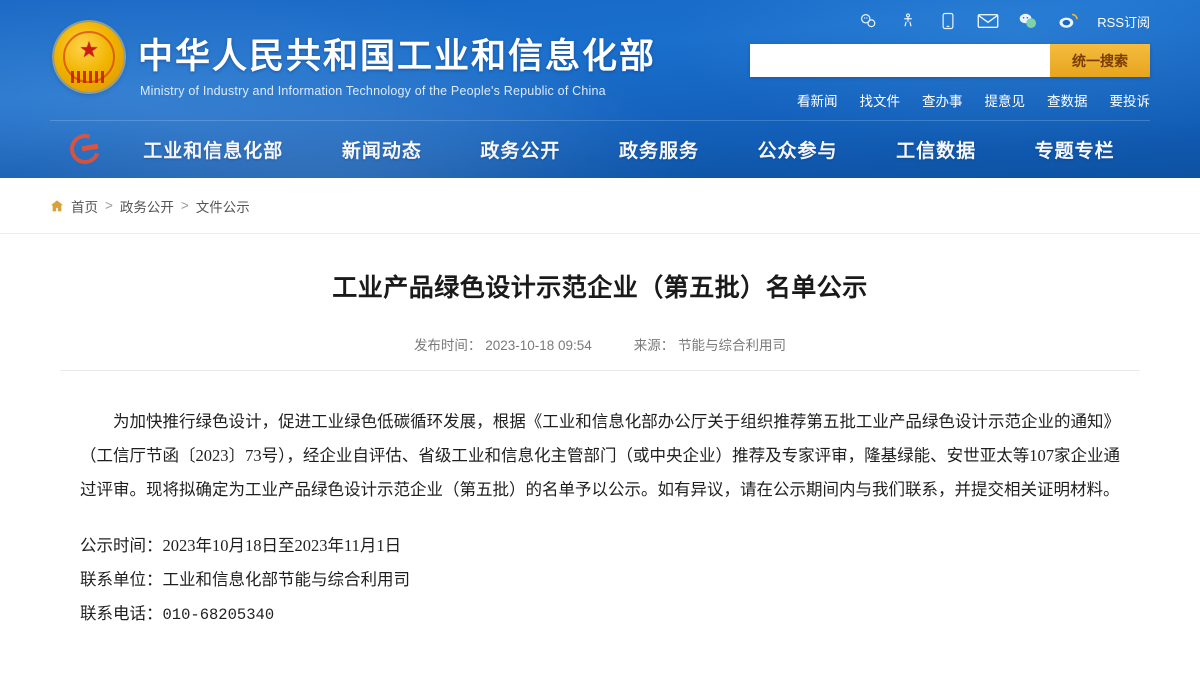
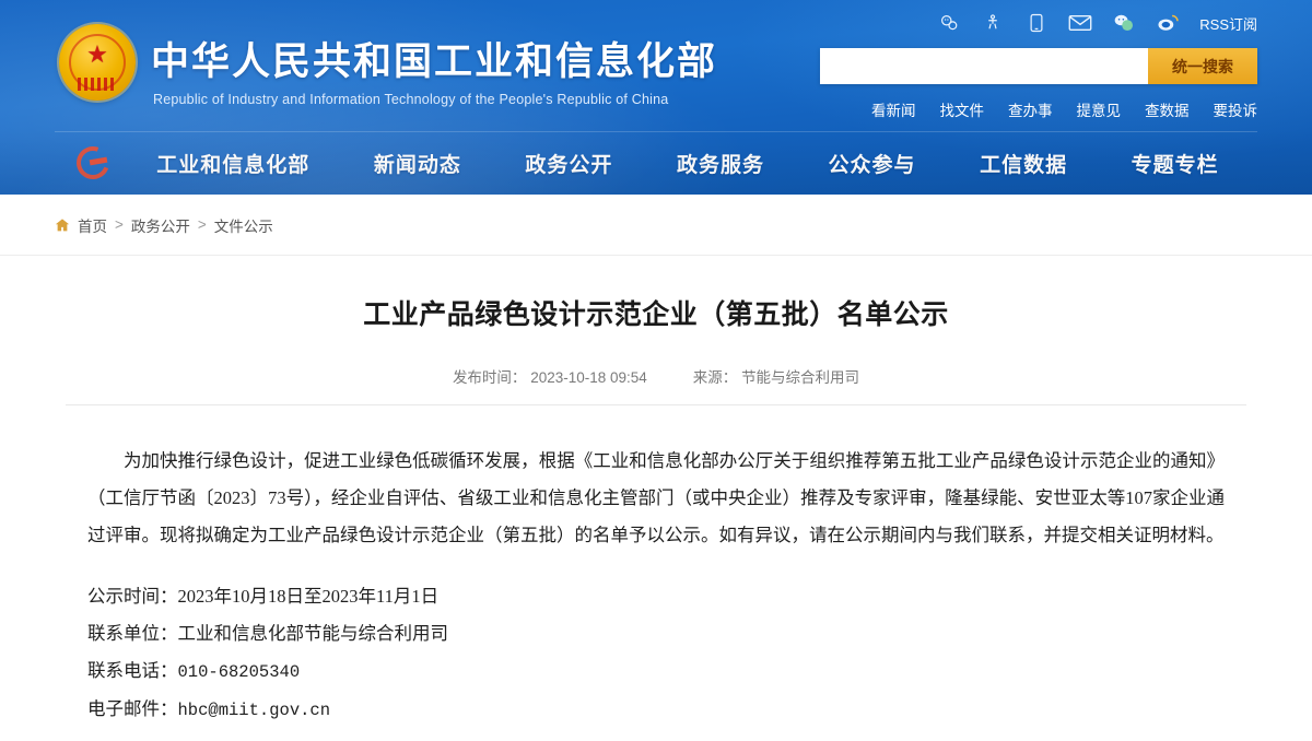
  ★
  中华人民共和国工业和信息化部
- Ministry of Industry and Information Technology of the People's Republic of China
+ Republic of Industry and Information Technology of the People's Republic of China
  RSS订阅
  统一搜索
  看新闻
  找文件
  查办事
  提意见
  查数据
  要投诉
  首页
  >
  政务公开
  >
  文件公示
  工业产品绿色设计示范企业（第五批）名单公示
  发布时间： 2023-10-18 09:54
  来源： 节能与综合利用司
  为加快推行绿色设计，促进工业绿色低碳循环发展，根据《工业和信息化部办公厅关于组织推荐第五批工业产品绿色设计示范企业的通知》（工信厅节函〔2023〕73号），经企业自评估、省级工业和信息化主管部门（或中央企业）推荐及专家评审，隆基绿能、安世亚太等107家企业通过评审。现将拟确定为工业产品绿色设计示范企业（第五批）的名单予以公示。如有异议，请在公示期间内与我们联系，并提交相关证明材料。
  公示时间：2023年10月18日至2023年11月1日
  联系单位：工业和信息化部节能与综合利用司
  联系电话：010-68205340
+ 电子邮件：hbc@miit.gov.cn
